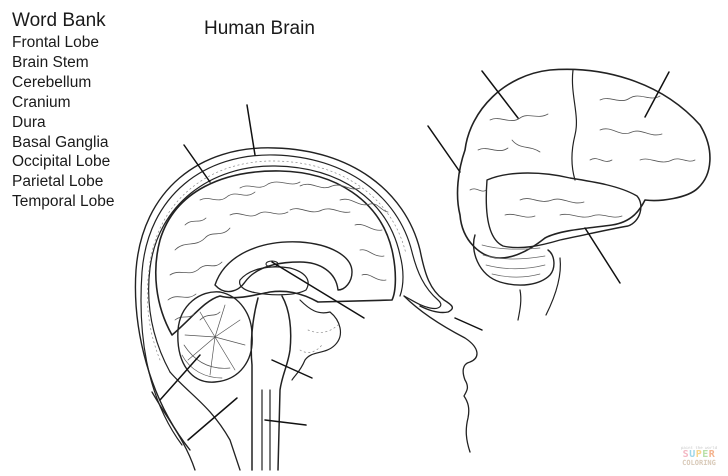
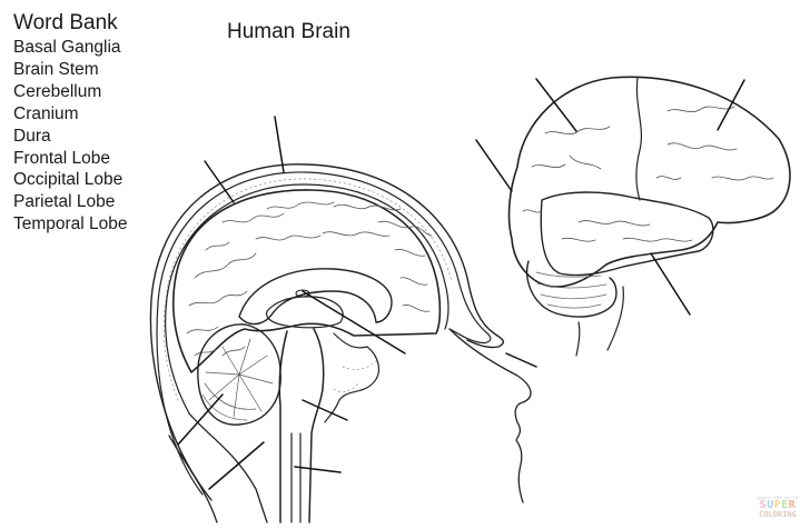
  Word Bank
- Frontal Lobe
+ Basal Ganglia
  Brain Stem
  Cerebellum
  Cranium
  Dura
- Basal Ganglia
+ Frontal Lobe
  Occipital Lobe
  Parietal Lobe
  Temporal Lobe
  Human Brain
  SUPER
  COLORING
